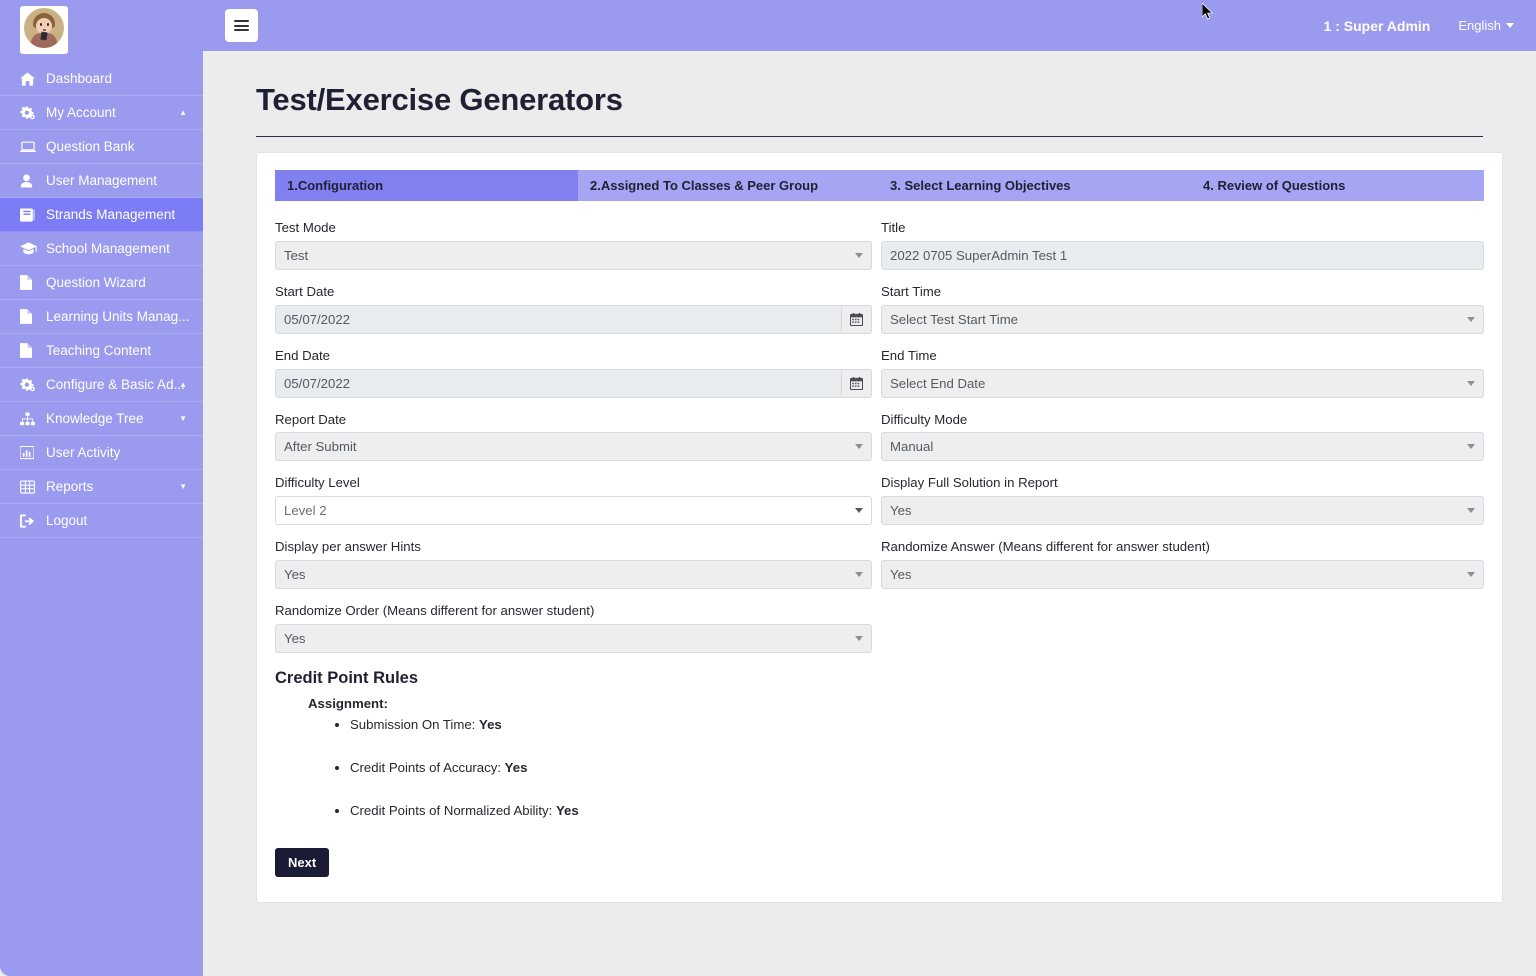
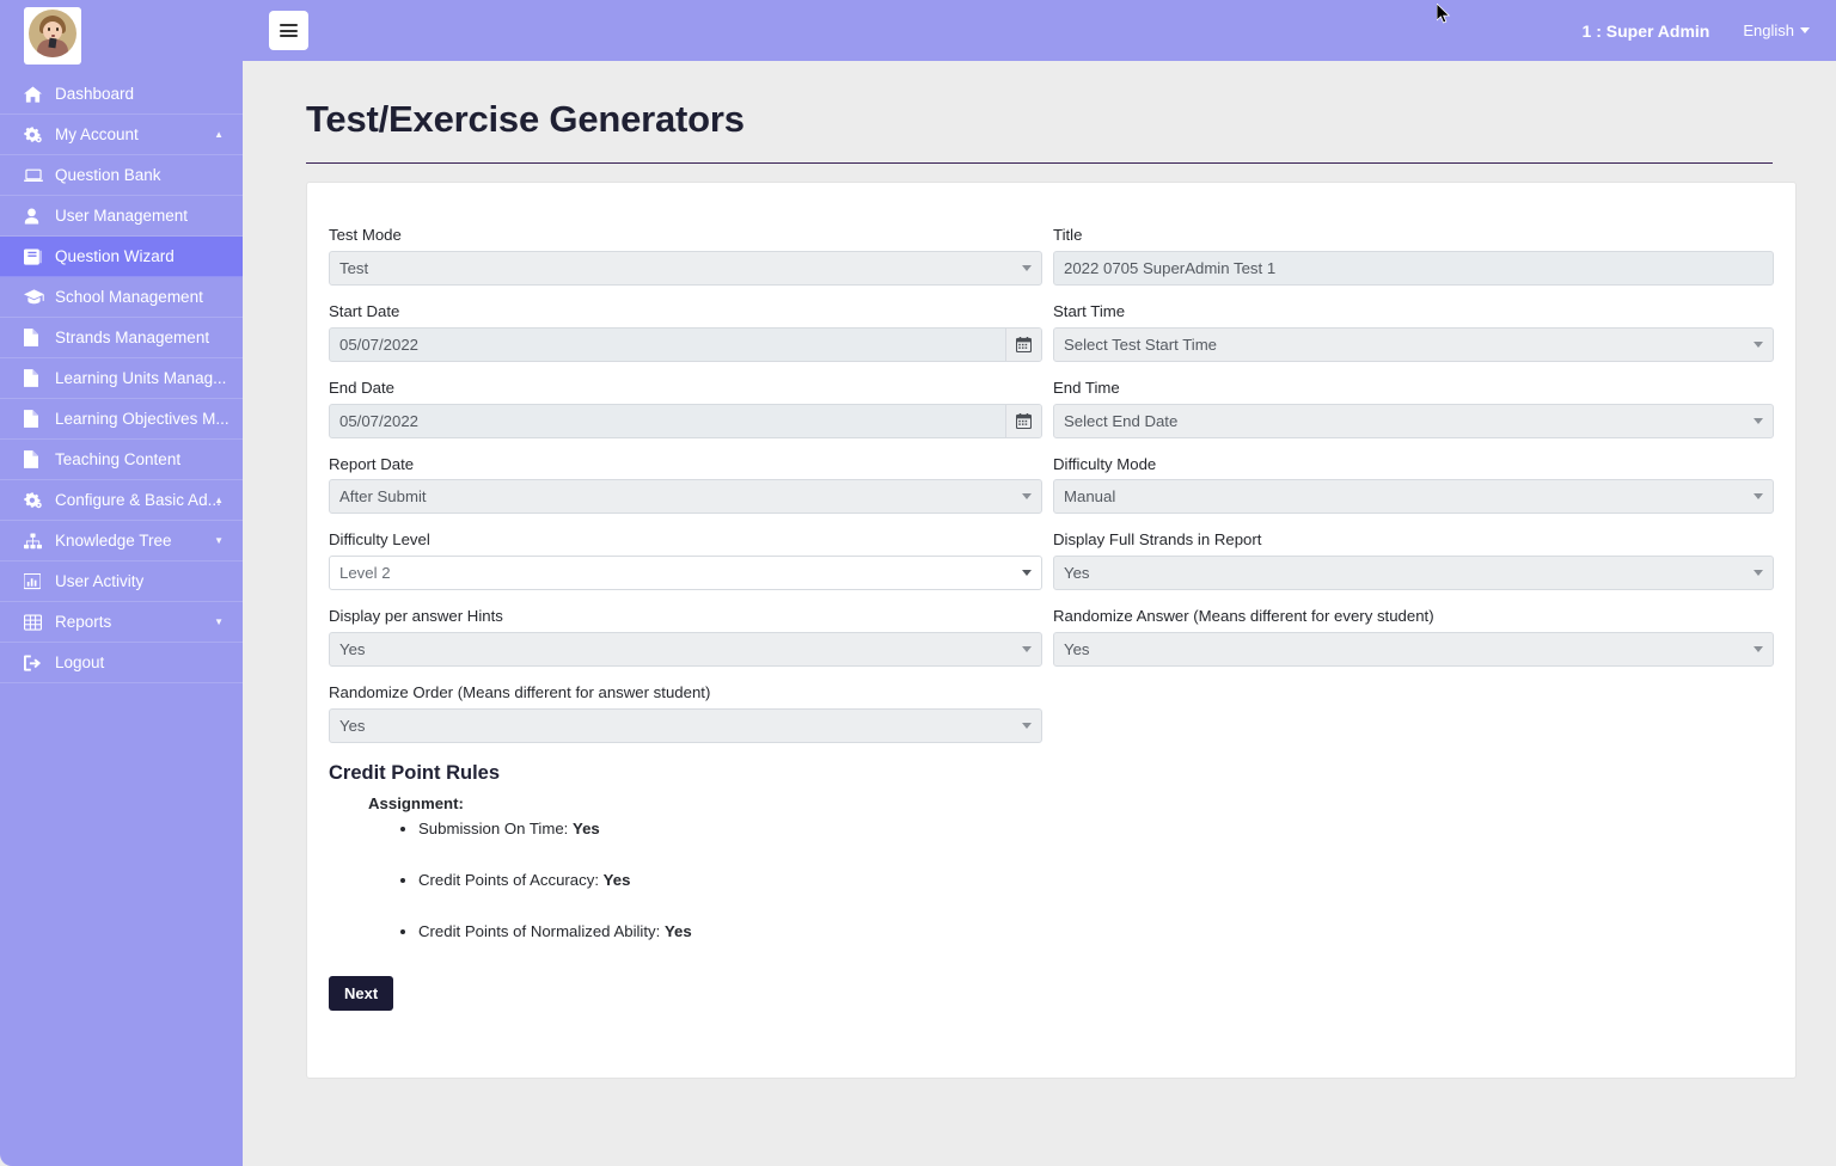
  Dashboard
  My Account
  ▲
  Question Bank
  User Management
- Strands Management
+ Question Wizard
  School Management
- Question Wizard
+ Strands Management
  Learning Units Manag...
+ Learning Objectives M...
  Teaching Content
  Configure & Basic Ad...
  ▲
  Knowledge Tree
  ▼
  User Activity
  Reports
  ▼
  Logout
  1 : Super Admin
  English
  Test/Exercise Generators
- 1.Configuration
- 2.Assigned To Classes & Peer Group
- 3. Select Learning Objectives
- 4. Review of Questions
  Test Mode
  Test
  Title
  2022 0705 SuperAdmin Test 1
  Start Date
  05/07/2022
  Start Time
  Select Test Start Time
  End Date
  05/07/2022
  End Time
  Select End Date
  Report Date
  After Submit
  Difficulty Mode
  Manual
  Difficulty Level
  Level 2
- Display Full Solution in Report
+ Display Full Strands in Report
  Yes
  Display per answer Hints
  Yes
- Randomize Answer (Means different for answer student)
+ Randomize Answer (Means different for every student)
  Yes
  Randomize Order (Means different for answer student)
  Yes
  Credit Point Rules
  Assignment:
  Submission On Time: Yes
  Credit Points of Accuracy: Yes
  Credit Points of Normalized Ability: Yes
  Next
